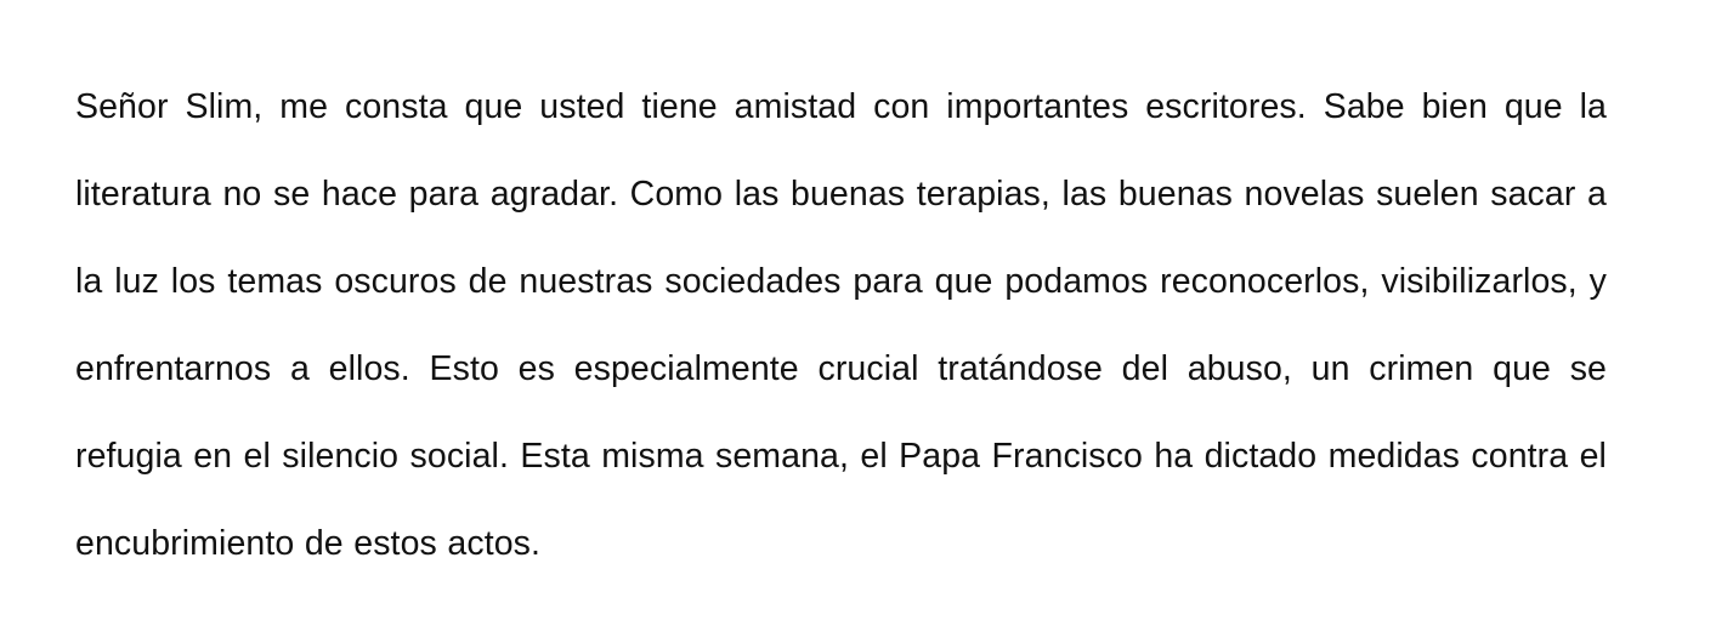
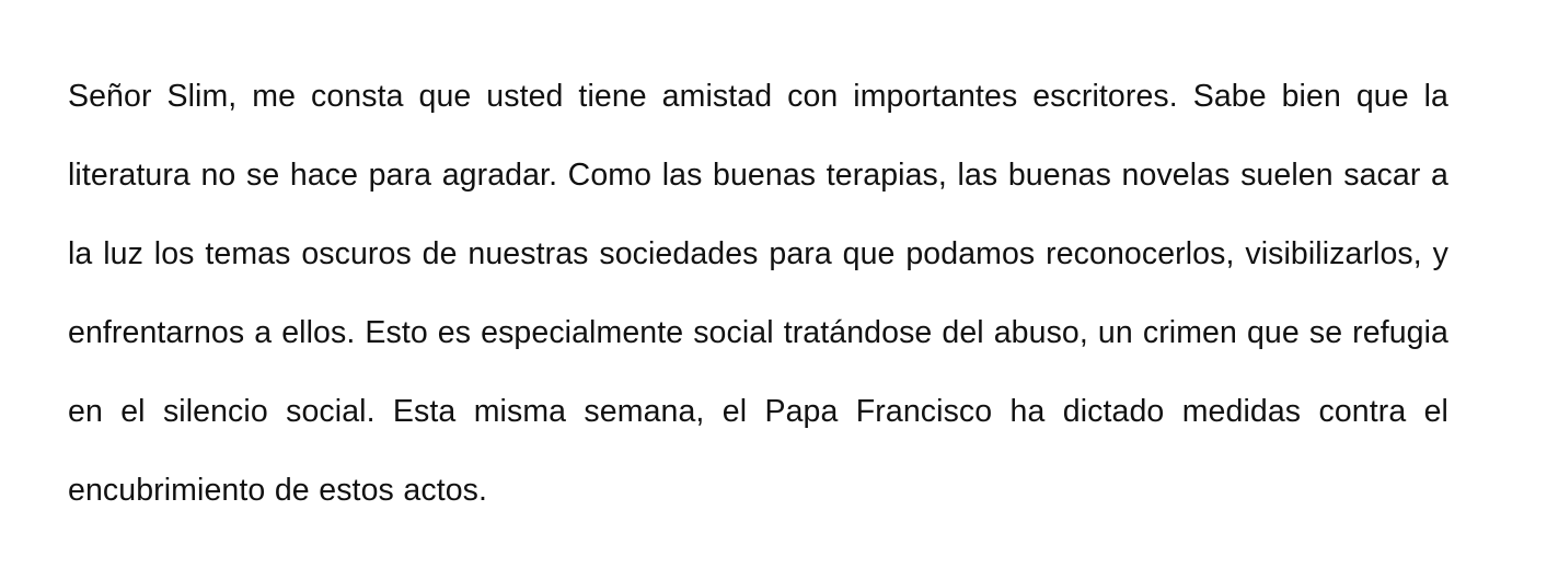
- Señor Slim, me consta que usted tiene amistad con importantes escritores. Sabe bien que la literatura no se hace para agradar. Como las buenas terapias, las buenas novelas suelen sacar a la luz los temas oscuros de nuestras sociedades para que podamos reconocerlos, visibilizarlos, y enfrentarnos a ellos. Esto es especialmente crucial tratándose del abuso, un crimen que se refugia en el silencio social. Esta misma semana, el Papa Francisco ha dictado medidas contra el encubrimiento de estos actos.
+ Señor Slim, me consta que usted tiene amistad con importantes escritores. Sabe bien que la literatura no se hace para agradar. Como las buenas terapias, las buenas novelas suelen sacar a la luz los temas oscuros de nuestras sociedades para que podamos reconocerlos, visibilizarlos, y enfrentarnos a ellos. Esto es especialmente social tratándose del abuso, un crimen que se refugia en el silencio social. Esta misma semana, el Papa Francisco ha dictado medidas contra el encubrimiento de estos actos.
